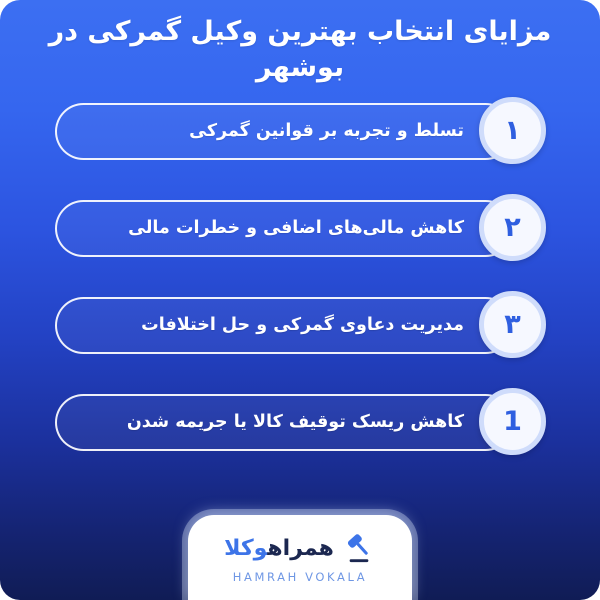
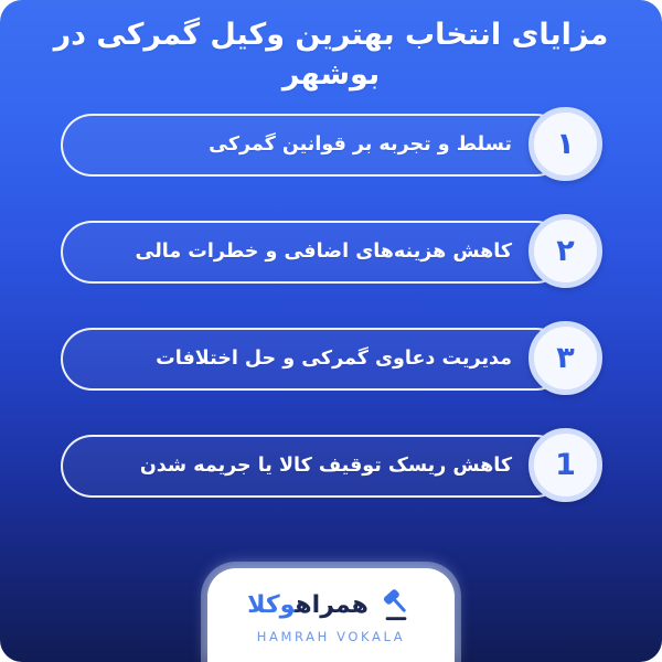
  مزایای انتخاب بهترین وکیل گمرکی در بوشهر
  تسلط و تجربه بر قوانین گمرکی
  ١
- کاهش مالی‌های اضافی و خطرات مالی
+ کاهش هزینه‌های اضافی و خطرات مالی
  ٢
  مدیریت دعاوی گمرکی و حل اختلافات
  ٣
  کاهش ریسک توقیف کالا یا جریمه شدن
  1
  همراهوکلا
  HAMRAH VOKALA
